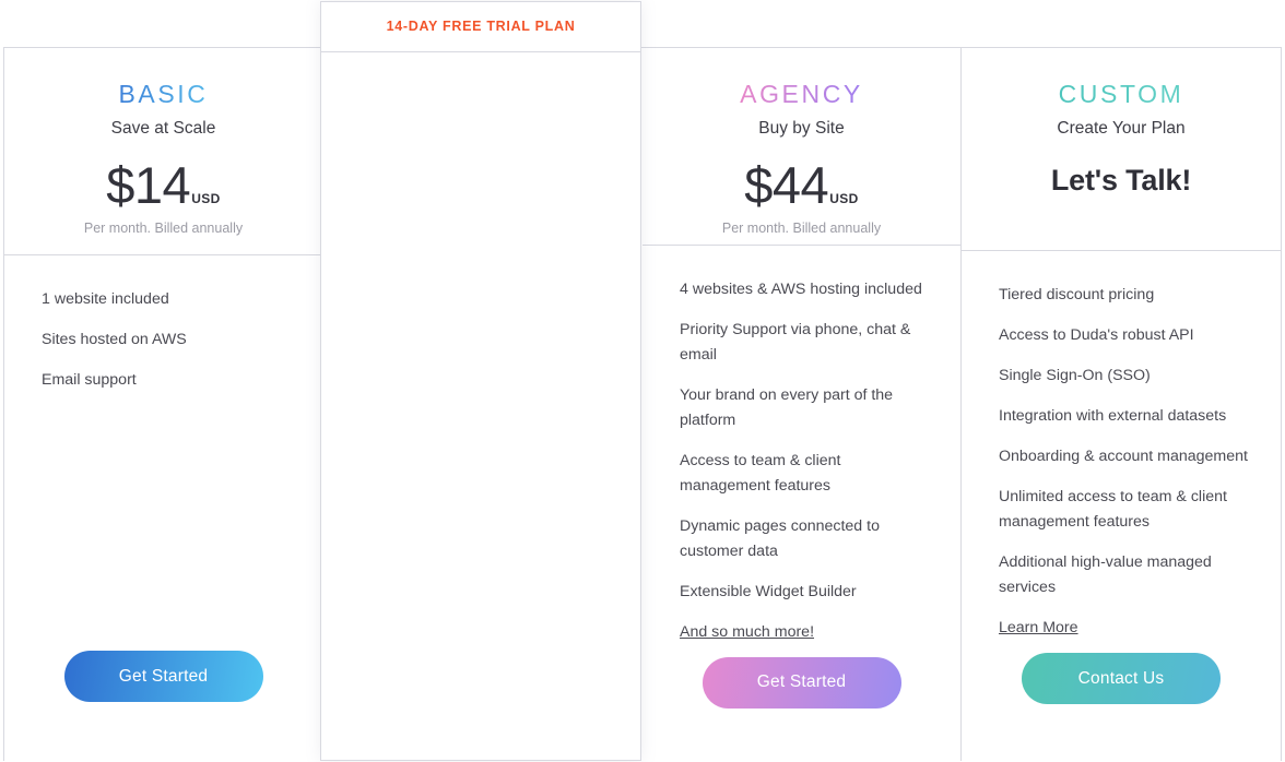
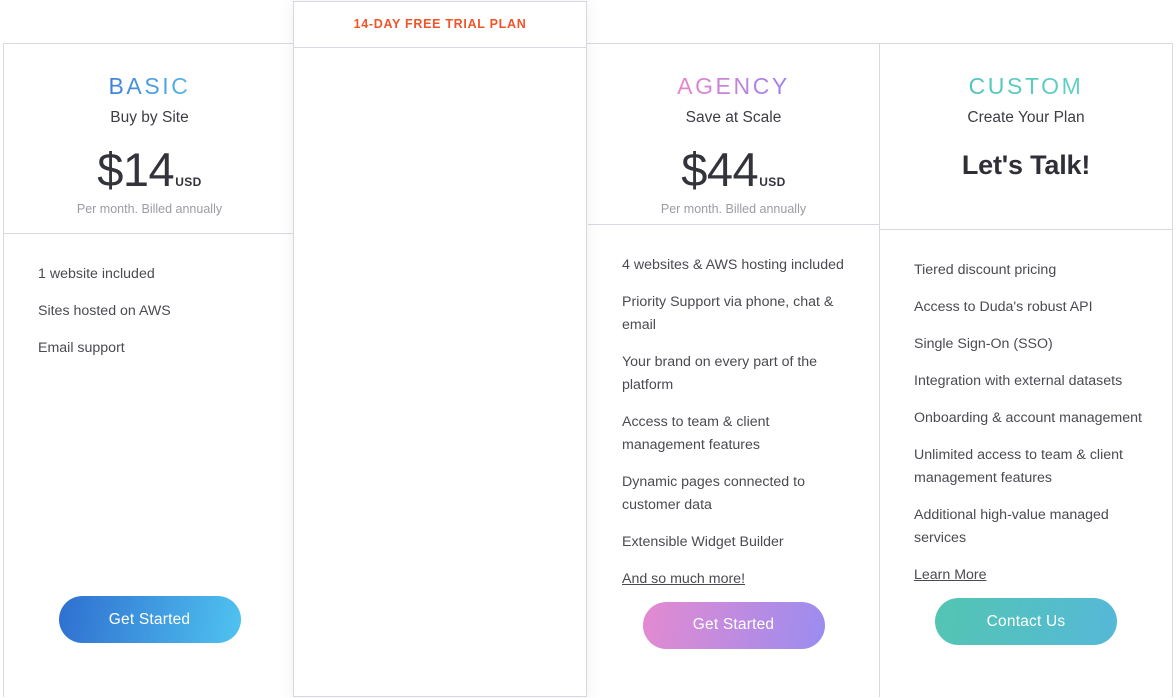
  14-DAY FREE TRIAL PLAN
  BASIC
- Save at Scale
+ Buy by Site
  $14
  USD
  Per month. Billed annually
  1 website included
  Sites hosted on AWS
  Email support
  Get Started
  AGENCY
- Buy by Site
+ Save at Scale
  $44
  USD
  Per month. Billed annually
  4 websites & AWS hosting included
  Priority Support via phone, chat & email
  Your brand on every part of the platform
  Access to team & client management features
  Dynamic pages connected to customer data
  Extensible Widget Builder
  And so much more!
  Get Started
  CUSTOM
  Create Your Plan
  Let's Talk!
  Tiered discount pricing
  Access to Duda's robust API
  Single Sign-On (SSO)
  Integration with external datasets
  Onboarding & account management
  Unlimited access to team & client management features
  Additional high-value managed services
  Learn More
  Contact Us
